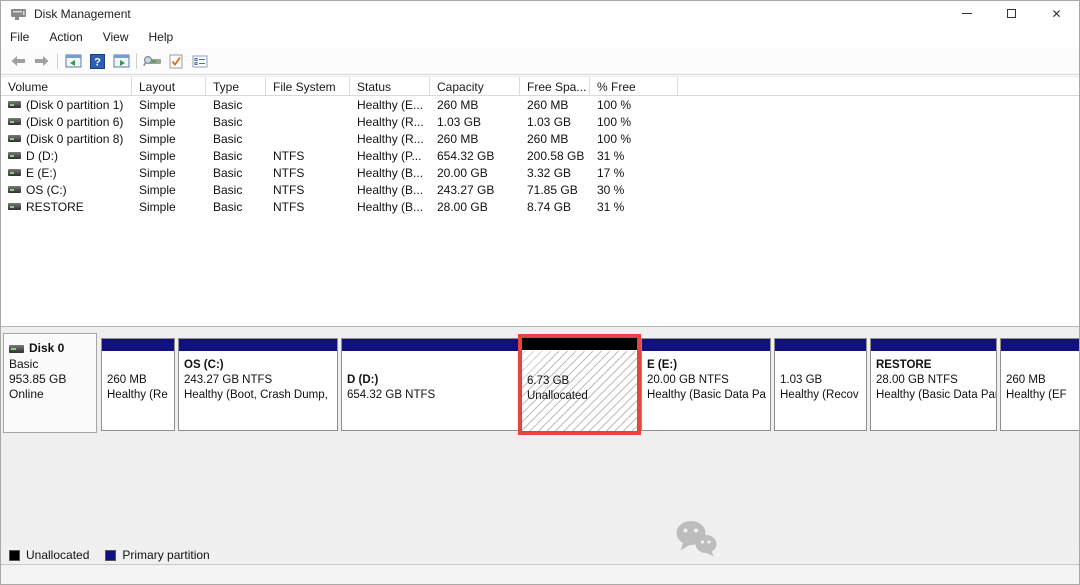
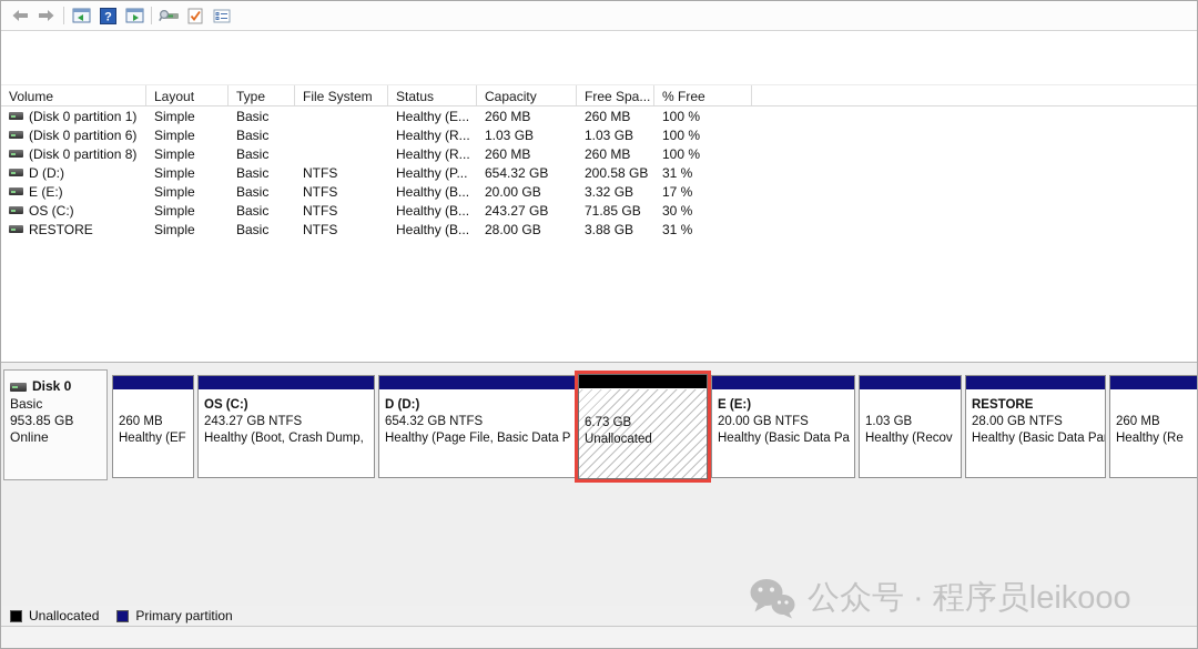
- Disk Management
- ✕
- File
- Action
- View
- Help
  ?
  Volume
  Layout
  Type
  File System
  Status
  Capacity
  Free Spa...
  % Free
  (Disk 0 partition 1)
  Simple
  Basic
  Healthy (E...
  260 MB
  260 MB
  100 %
  (Disk 0 partition 6)
  Simple
  Basic
  Healthy (R...
  1.03 GB
  1.03 GB
  100 %
  (Disk 0 partition 8)
  Simple
  Basic
  Healthy (R...
  260 MB
  260 MB
  100 %
  D (D:)
  Simple
  Basic
  NTFS
  Healthy (P...
  654.32 GB
  200.58 GB
  31 %
  E (E:)
  Simple
  Basic
  NTFS
  Healthy (B...
  20.00 GB
  3.32 GB
  17 %
  OS (C:)
  Simple
  Basic
  NTFS
  Healthy (B...
  243.27 GB
  71.85 GB
  30 %
  RESTORE
  Simple
  Basic
  NTFS
  Healthy (B...
  28.00 GB
- 8.74 GB
+ 3.88 GB
  31 %
  Disk 0
  Basic
  953.85 GB
  Online
  260 MB
- Healthy (Re
+ Healthy (EF
  OS (C:)
  243.27 GB NTFS
  Healthy (Boot, Crash Dump,
  D (D:)
  654.32 GB NTFS
+ Healthy (Page File, Basic Data P
  6.73 GB
  Unallocated
  E (E:)
  20.00 GB NTFS
  Healthy (Basic Data Pa
  1.03 GB
  Healthy (Recov
  RESTORE
  28.00 GB NTFS
  Healthy (Basic Data Pa
  260 MB
- Healthy (EF
+ Healthy (Re
  Unallocated
  Primary partition
+ 公众号 · 程序员leikooo
